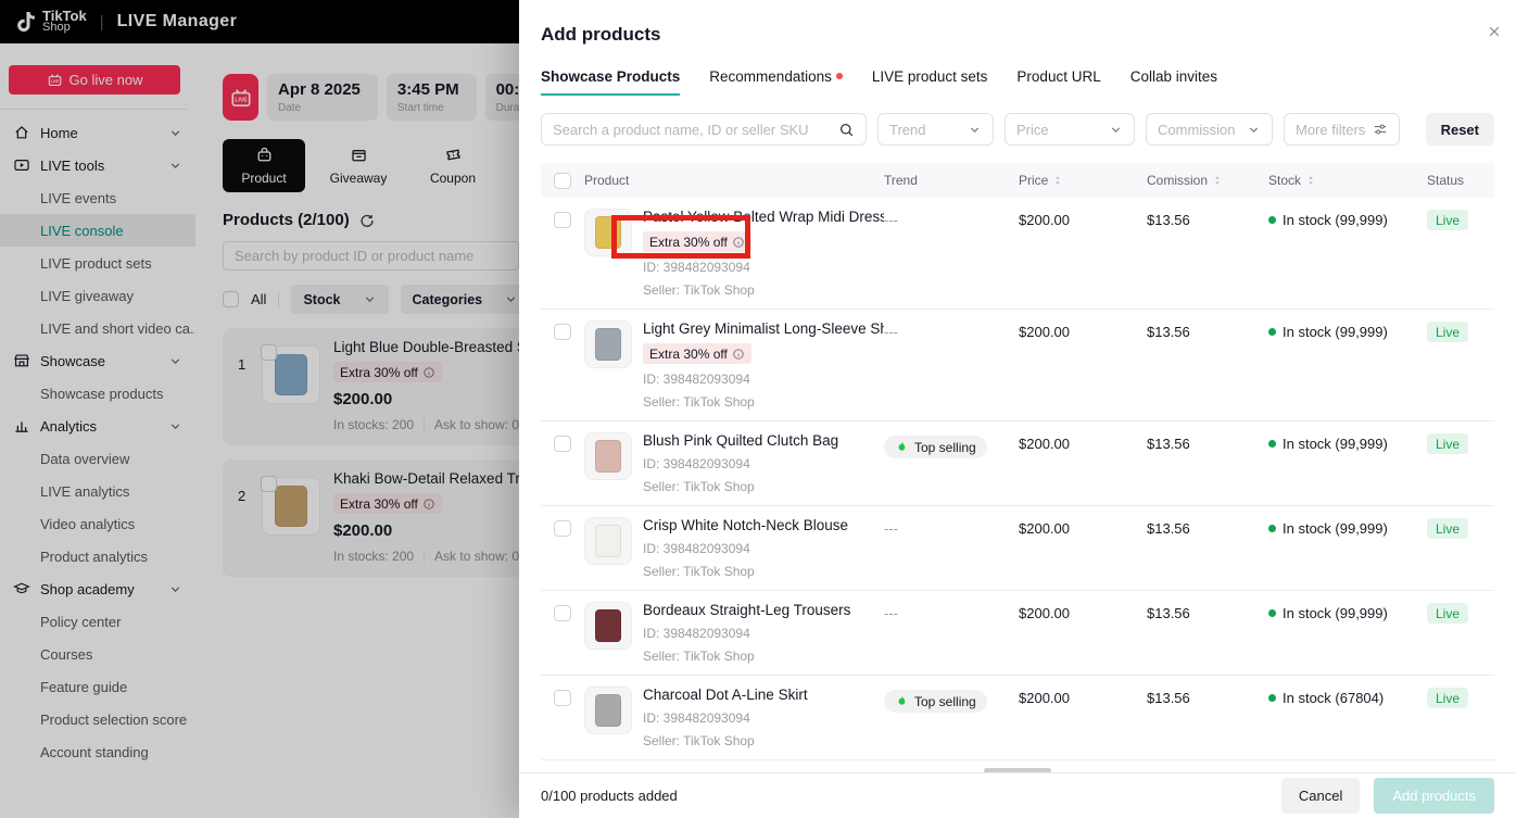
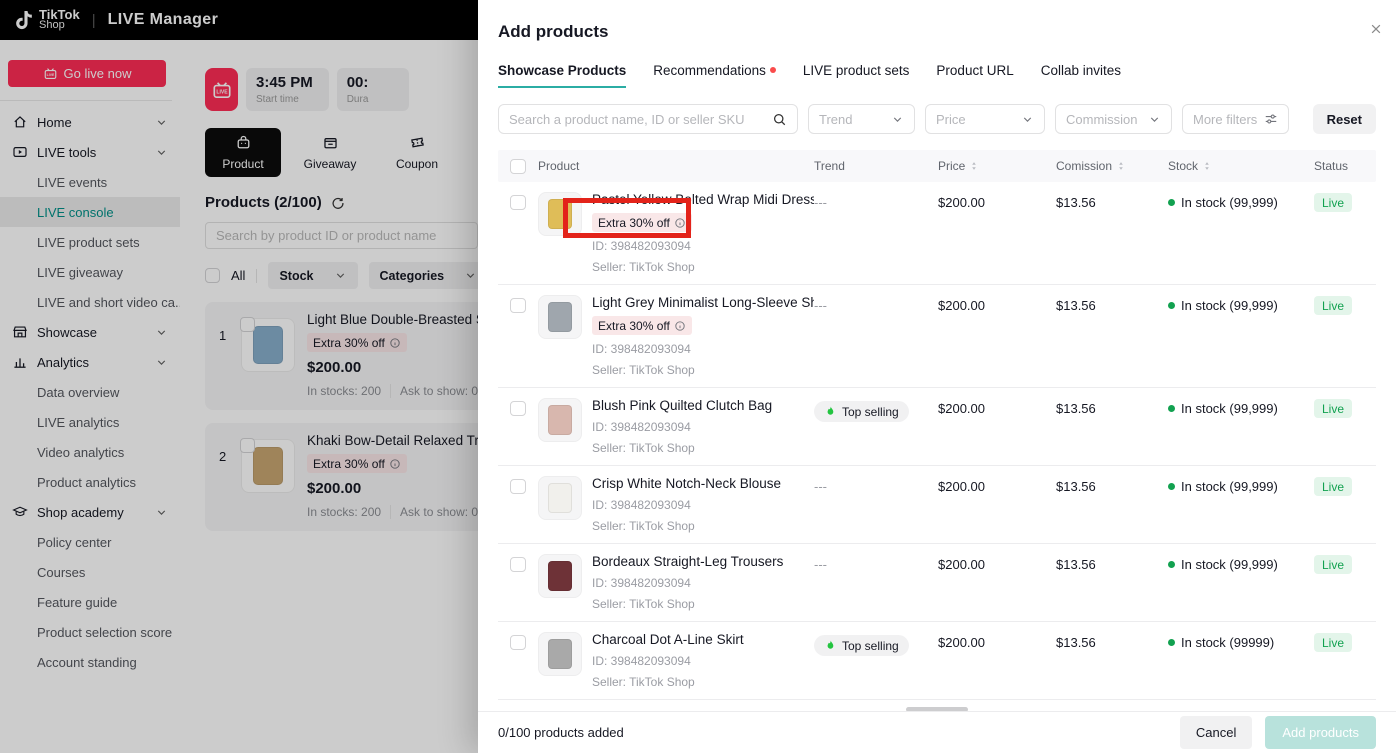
  TikTok
  Shop
  |
  LIVE Manager
  Go live now
  Home
  LIVE tools
  LIVE events
  LIVE console
  LIVE product sets
  LIVE giveaway
  LIVE and short video ca.
  Showcase
- Showcase products
  Analytics
  Data overview
  LIVE analytics
  Video analytics
  Product analytics
  Shop academy
  Policy center
  Courses
  Feature guide
  Product selection score
  Account standing
- Apr 8 2025
- Date
  3:45 PM
  Start time
  00:
  Dura
  Product
  Giveaway
  Coupon
  Products (2/100)
  Search by product ID or product name
  All
  Stock
  Categories
  1
  Light Blue Double-Breasted
  Extra 30% off
  $200.00
  In stocks: 200
  Ask to show: 0
  2
  Khaki Bow-Detail Relaxed Tr
  Extra 30% off
  $200.00
  In stocks: 200
  Ask to show: 0
  Add products
  Showcase Products
  Recommendations
  LIVE product sets
  Product URL
  Collab invites
  Search a product name, ID or seller SKU
  Trend
  Price
  Commission
  More filters
  Reset
  Product
  Trend
  Price
  Comission
  Stock
  Status
  Pastel Yellow Belted Wrap Midi Dress
  Extra 30% off
  ID: 398482093094
  Seller: TikTok Shop
  ---
  $200.00
  $13.56
  In stock (99,999)
  Live
  Light Grey Minimalist Long-Sleeve S
  Extra 30% off
  ID: 398482093094
  Seller: TikTok Shop
  ---
  $200.00
  $13.56
  In stock (99,999)
  Live
  Blush Pink Quilted Clutch Bag
  ID: 398482093094
  Seller: TikTok Shop
  Top selling
  $200.00
  $13.56
  In stock (99,999)
  Live
  Crisp White Notch-Neck Blouse
  ID: 398482093094
  Seller: TikTok Shop
  ---
  $200.00
  $13.56
  In stock (99,999)
  Live
  Bordeaux Straight-Leg Trousers
  ID: 398482093094
  Seller: TikTok Shop
  ---
  $200.00
  $13.56
  In stock (99,999)
  Live
  Charcoal Dot A-Line Skirt
  ID: 398482093094
  Seller: TikTok Shop
  Top selling
  $200.00
  $13.56
- In stock (67804)
+ In stock (99999)
  Live
  0/100 products added
  Cancel
  Add products
